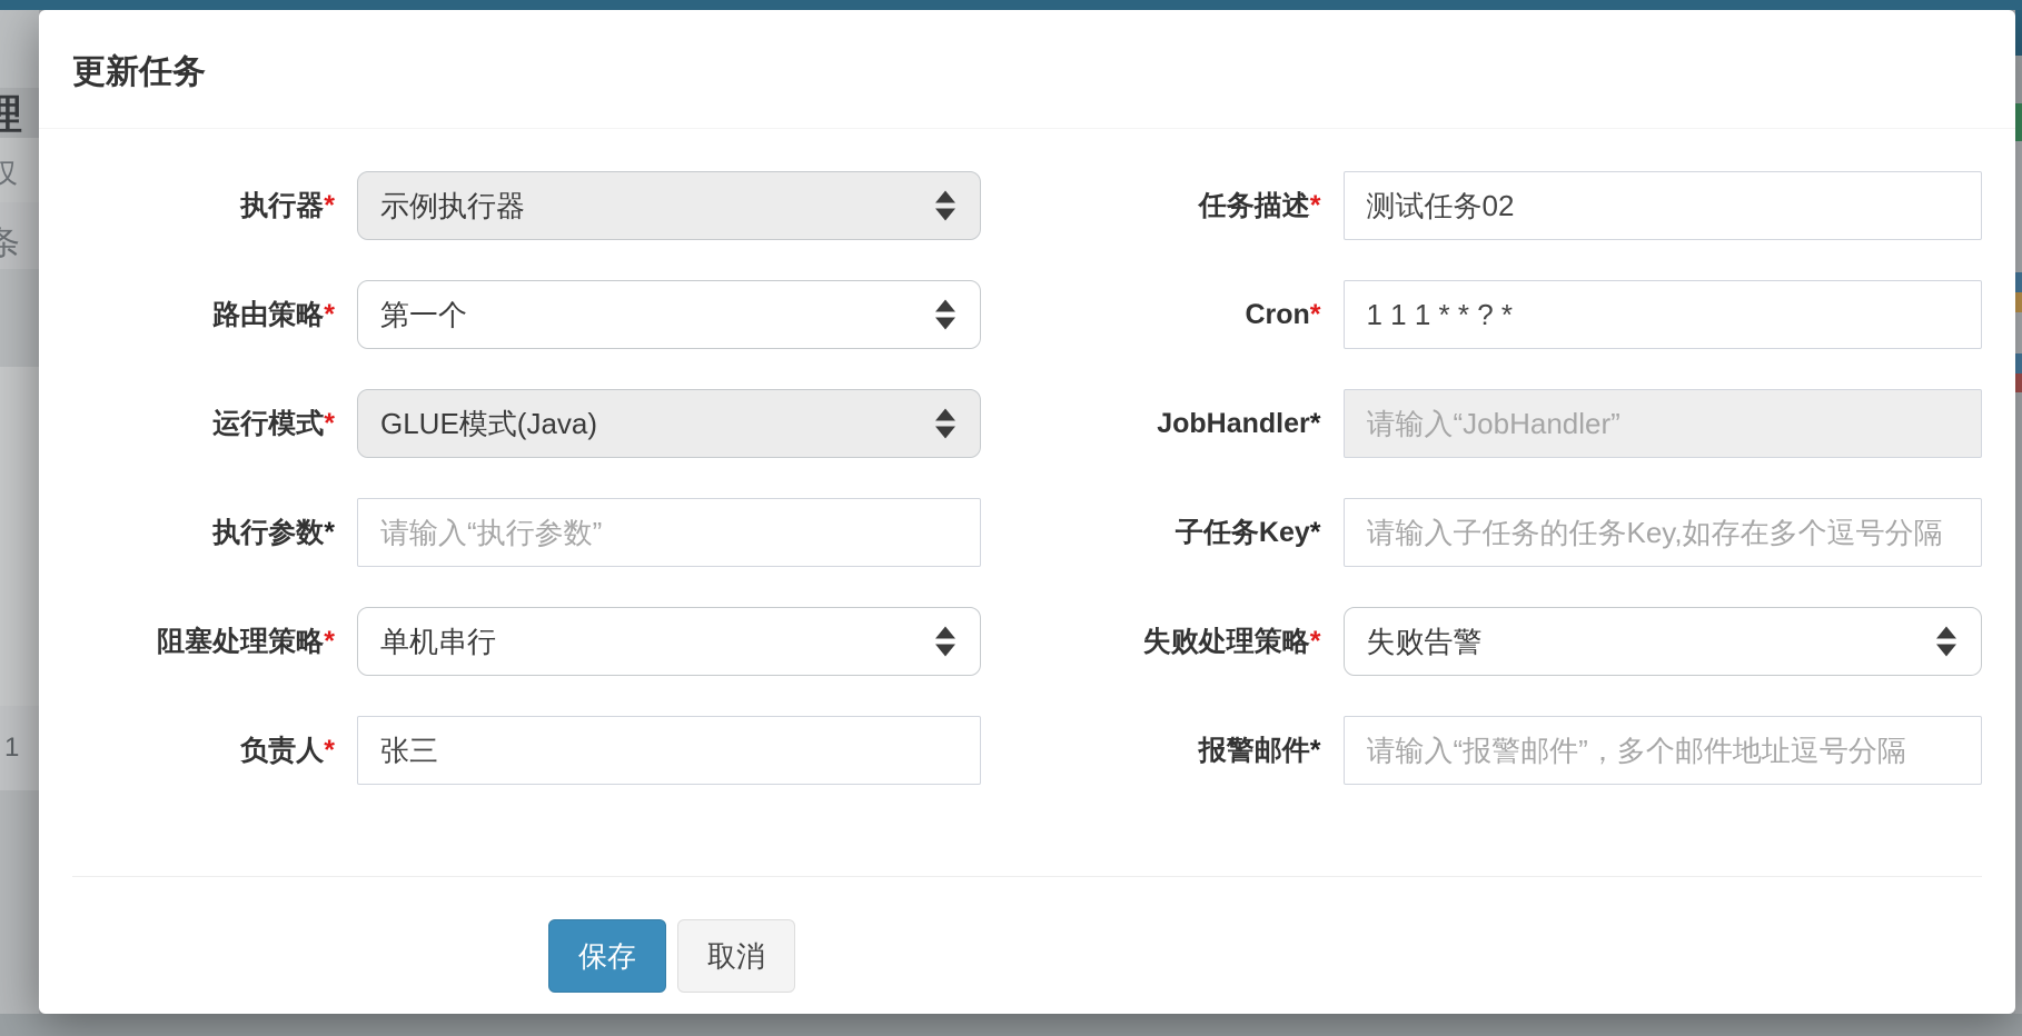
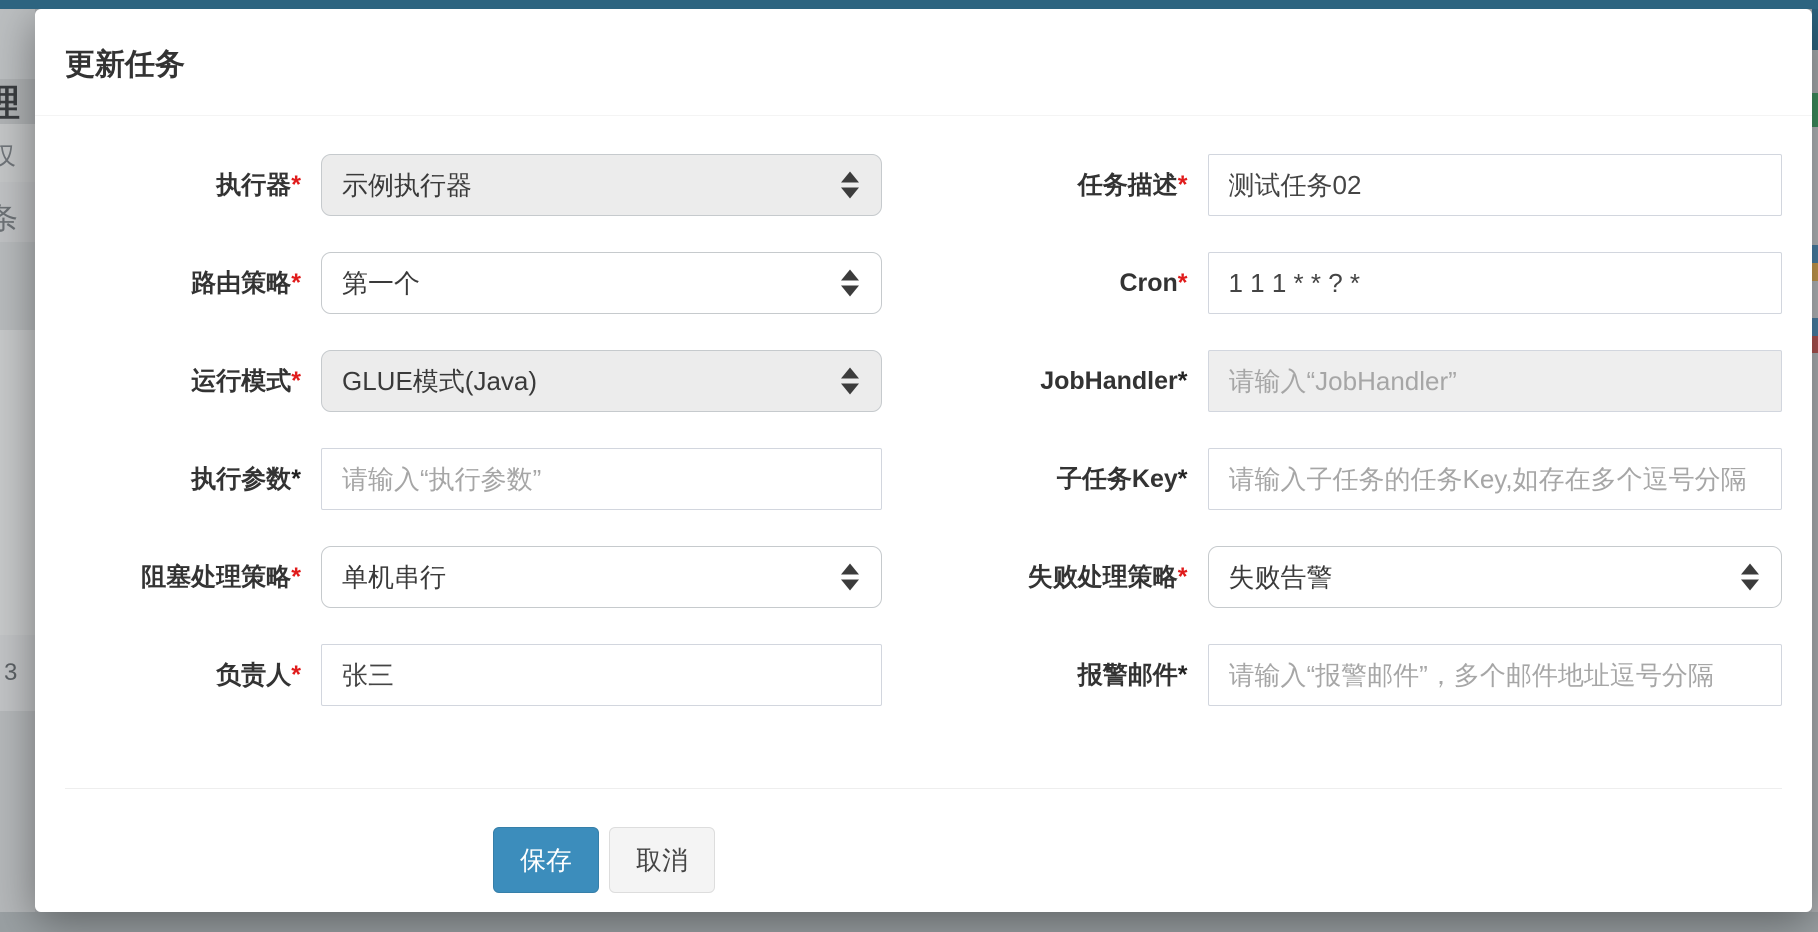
  理
  仅
  条
- 1
+ 3
  更新任务
  执行器*
  示例执行器
  任务描述*
  测试任务02
  路由策略*
  第一个
  Cron*
  1 1 1 * * ? *
  运行模式*
  GLUE模式(Java)
  JobHandler*
  请输入“JobHandler”
  执行参数*
  请输入“执行参数”
  子任务Key*
  请输入子任务的任务Key,如存在多个逗号分隔
  阻塞处理策略*
  单机串行
  失败处理策略*
  失败告警
  负责人*
  张三
  报警邮件*
  请输入“报警邮件”，多个邮件地址逗号分隔
  保存
  取消
